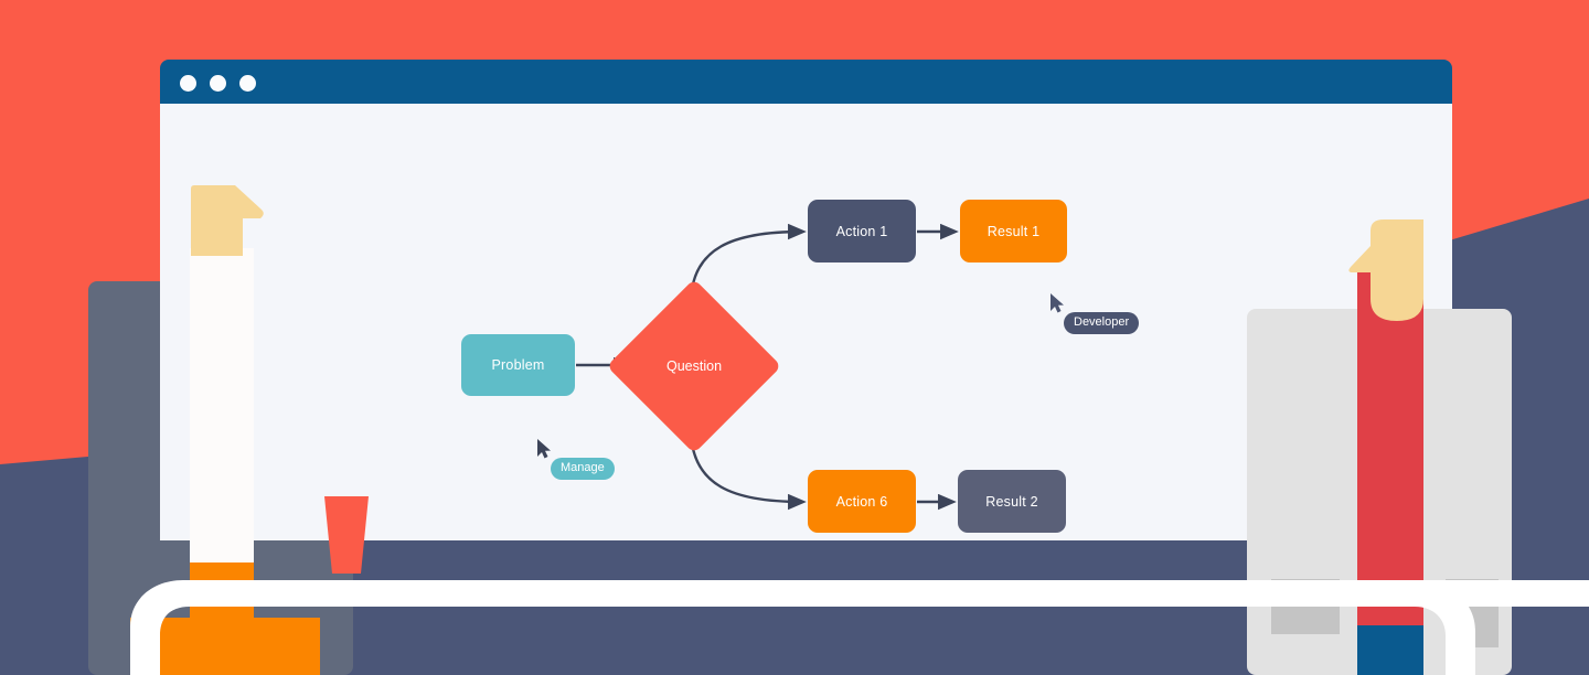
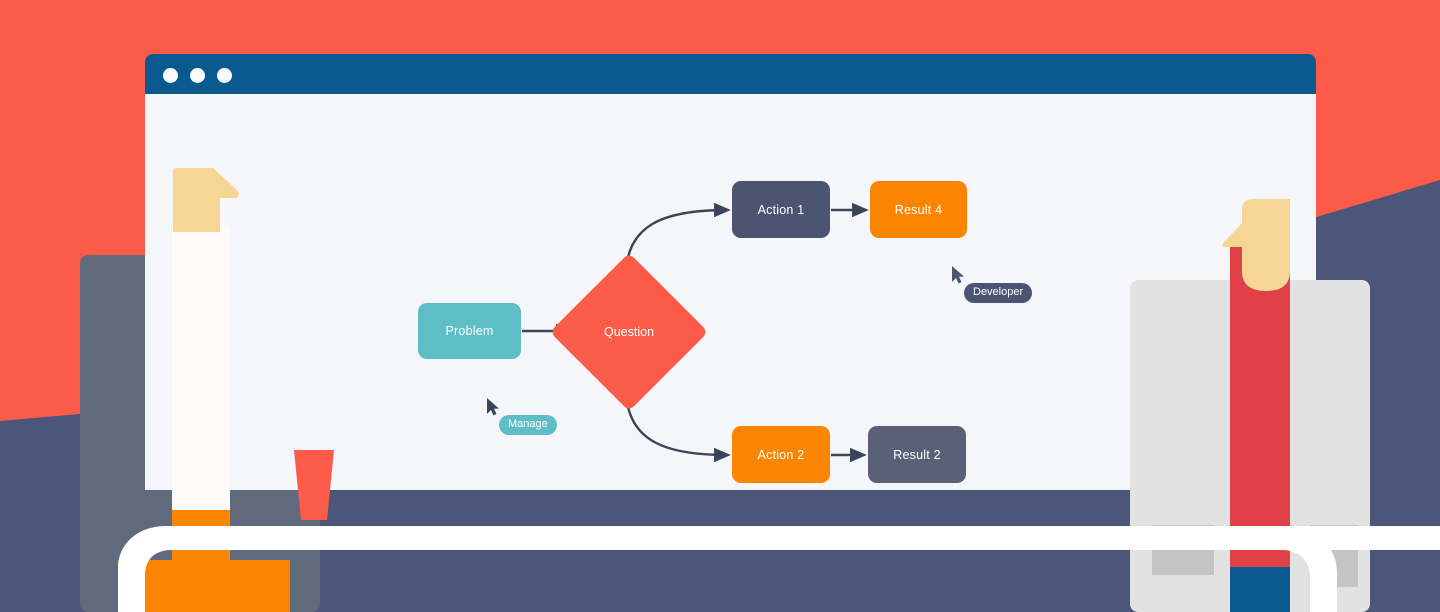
  Problem
  Question
  Action 1
- Result 1
+ Result 4
- Action 6
+ Action 2
  Result 2
  Developer
  Manage
